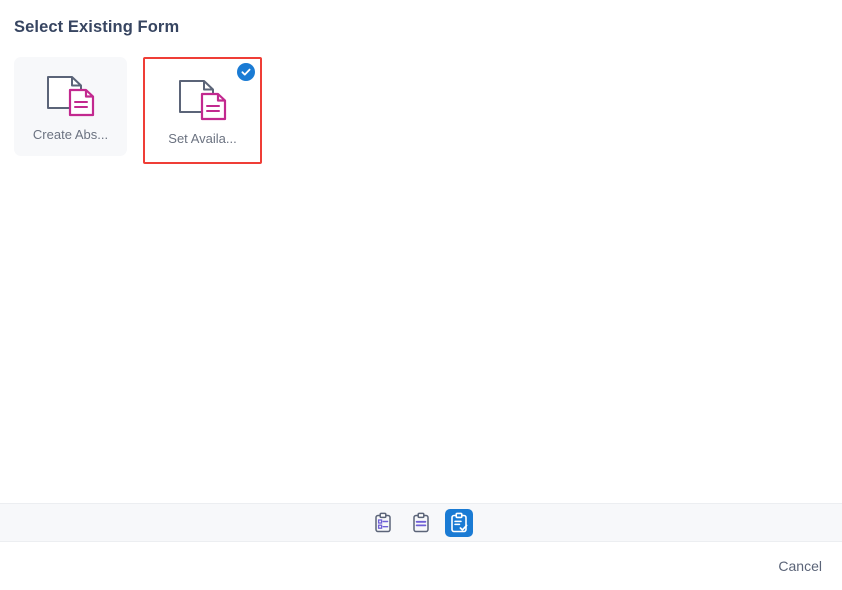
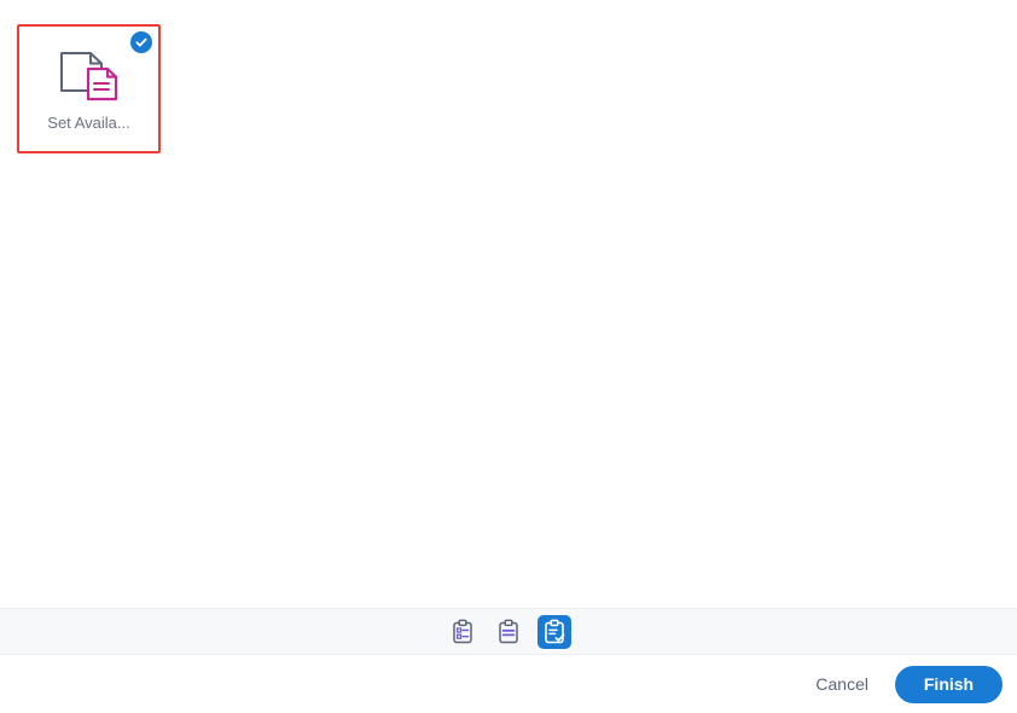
- Select Existing Form
- Create Abs...
  Set Availa...
  Cancel
+ Finish
